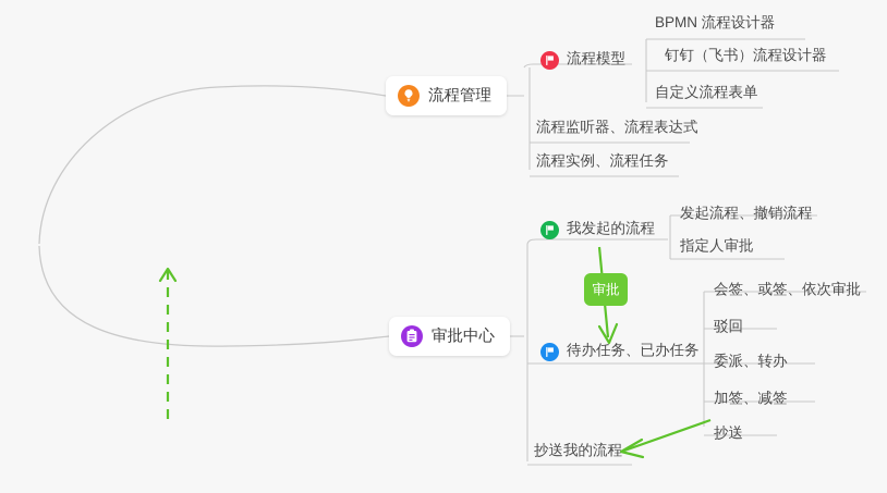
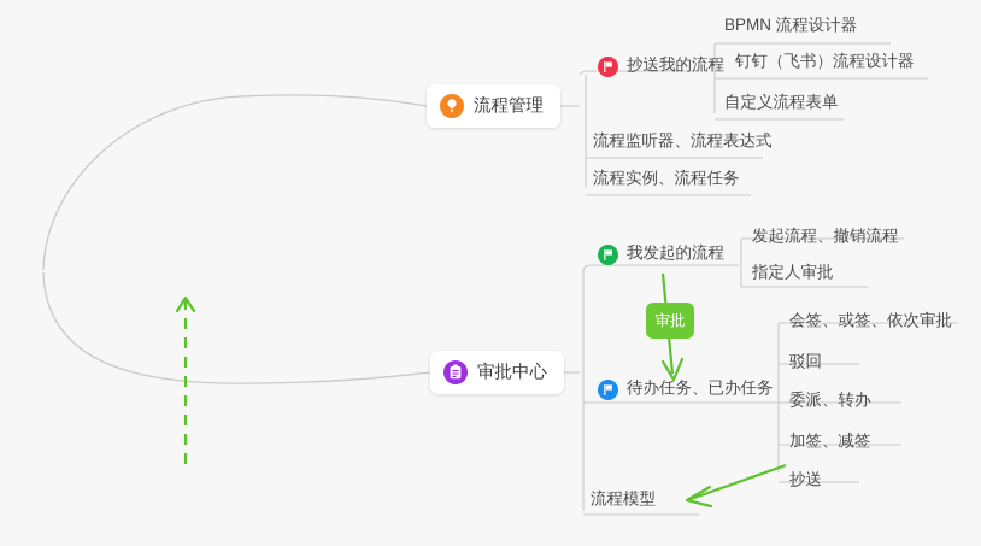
  流程管理
- 流程模型
+ 抄送我的流程
  BPMN 流程设计器
  钉钉（飞书）流程设计器
  自定义流程表单
  流程监听器、流程表达式
  流程实例、流程任务
  审批中心
  我发起的流程
  发起流程、撤销流程
  指定人审批
  待办任务、已办任务
  会签、或签、依次审批
  驳回
  委派、转办
  加签、减签
  抄送
- 抄送我的流程
+ 流程模型
  审批
